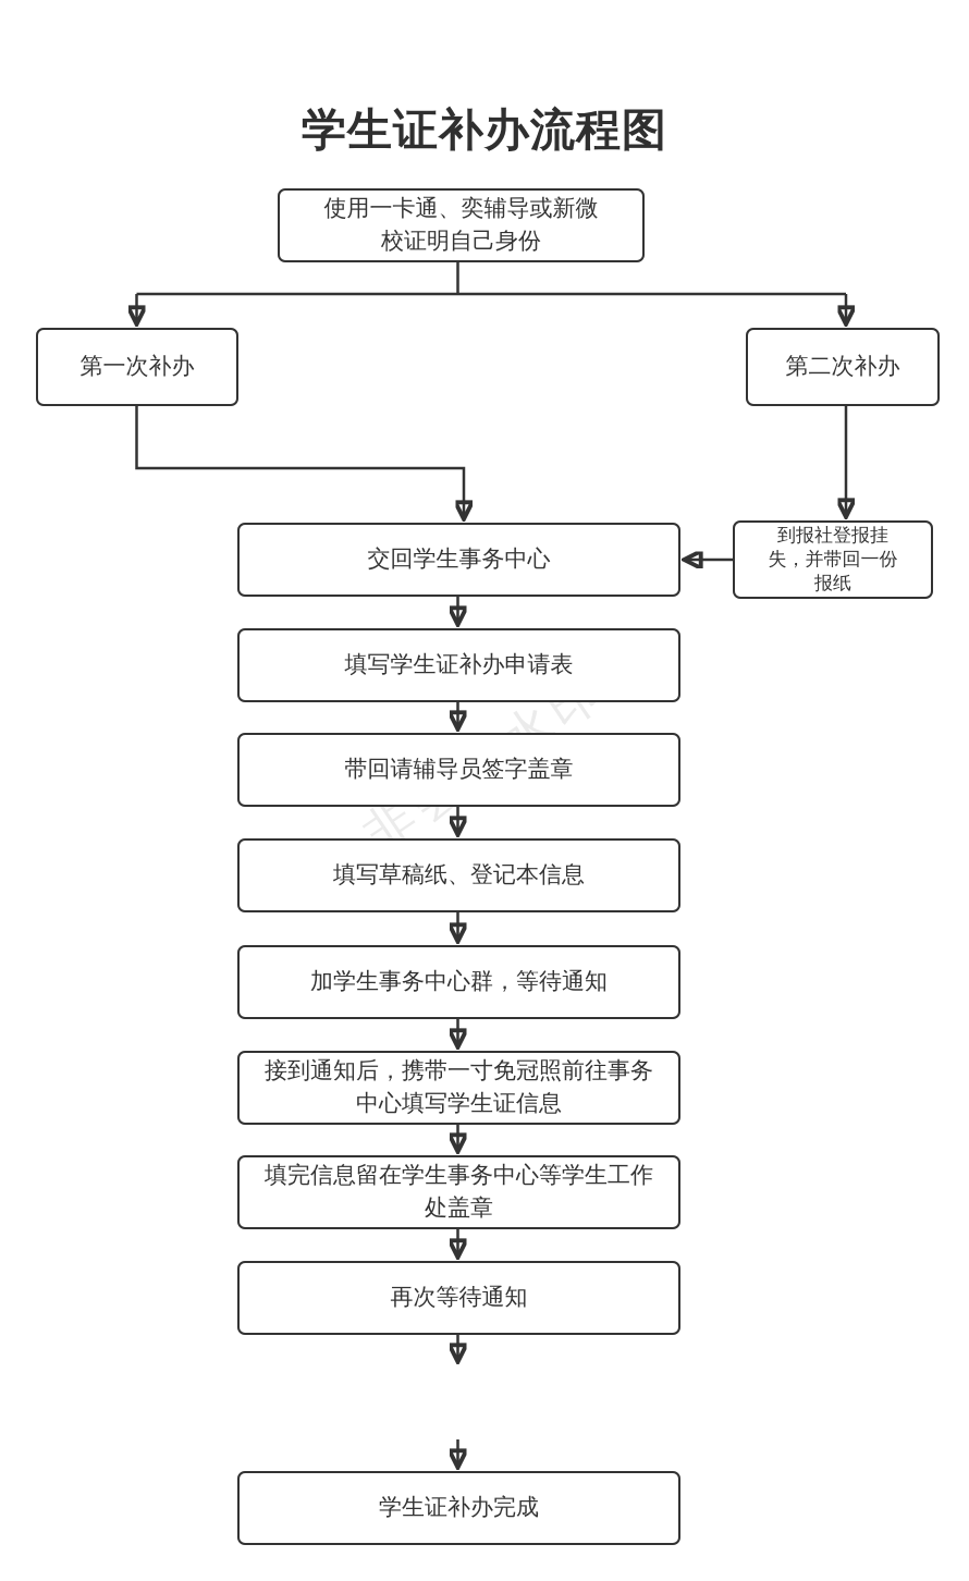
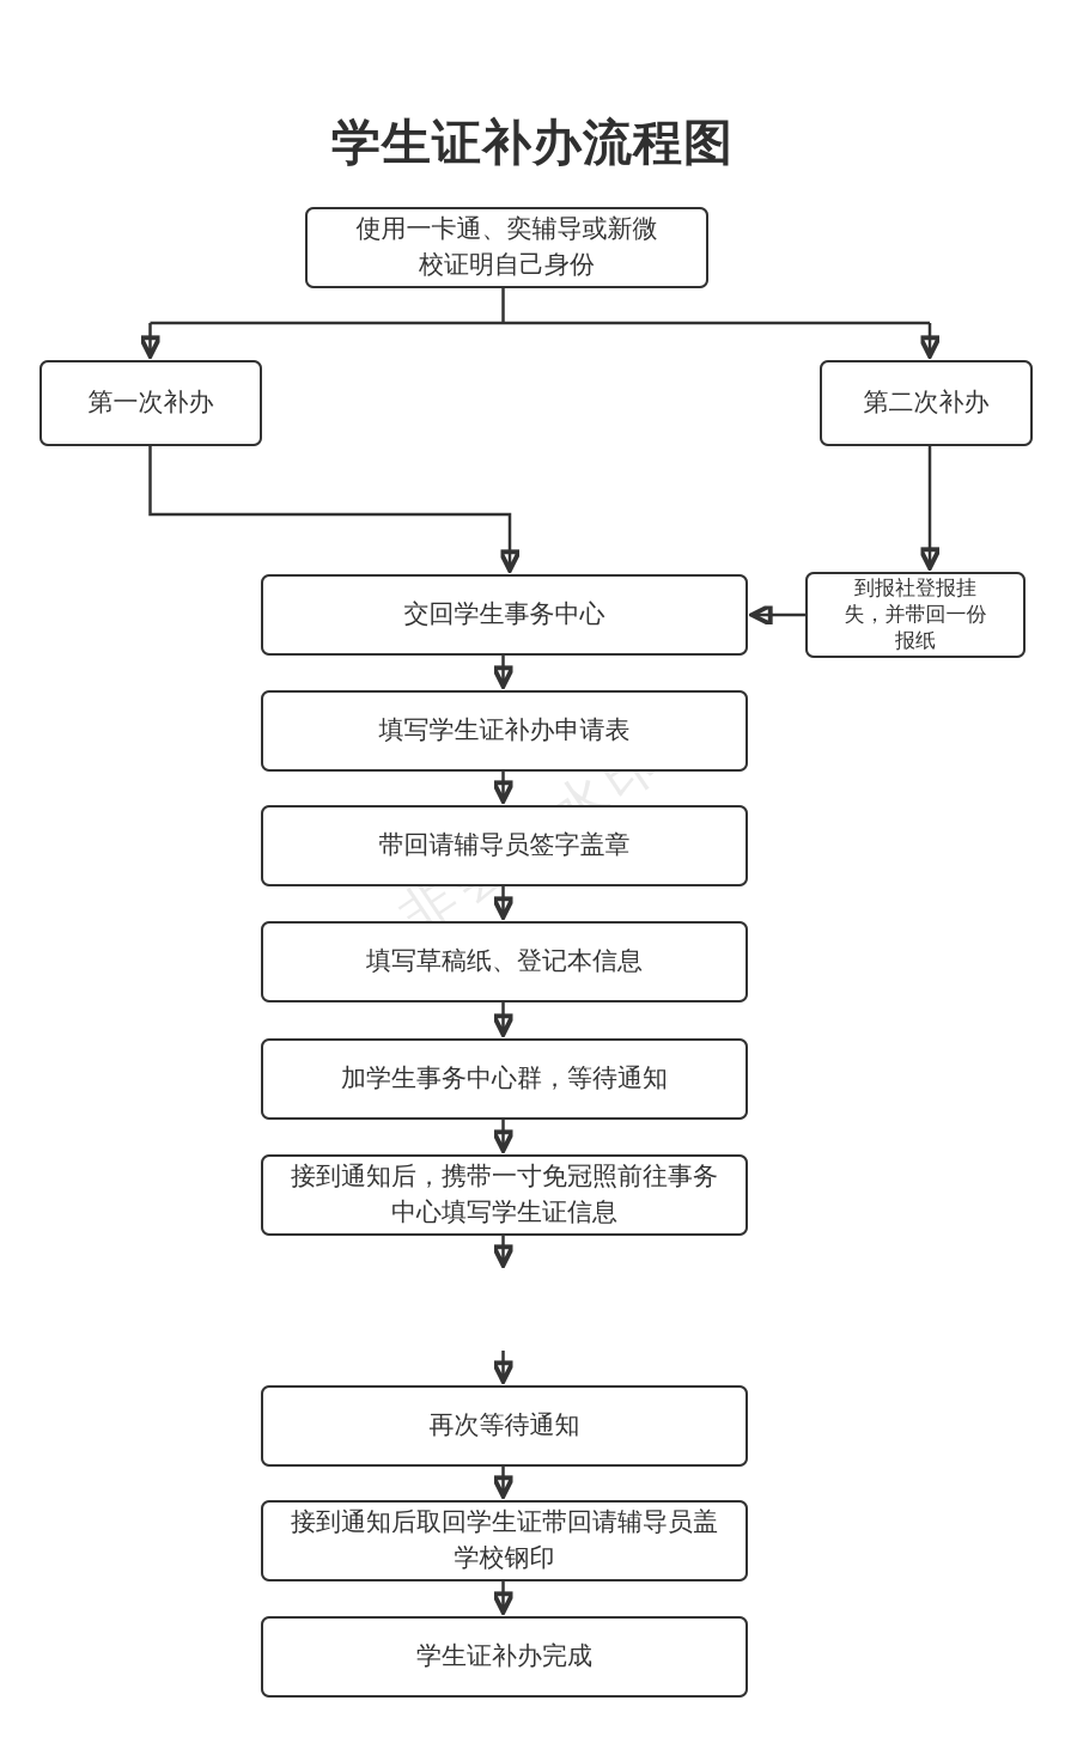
  学生证补办流程图
  使用一卡通、奕辅导或新微
  校证明自己身份
  第一次补办
  第二次补办
  到报社登报挂
  失，并带回一份
  报纸
  交回学生事务中心
  填写学生证补办申请表
  带回请辅导员签字盖章
  填写草稿纸、登记本信息
  加学生事务中心群，等待通知
  接到通知后，携带一寸免冠照前往事务
  中心填写学生证信息
- 填完信息留在学生事务中心等学生工作
- 处盖章
  再次等待通知
+ 接到通知后取回学生证带回请辅导员盖
+ 学校钢印
  学生证补办完成
